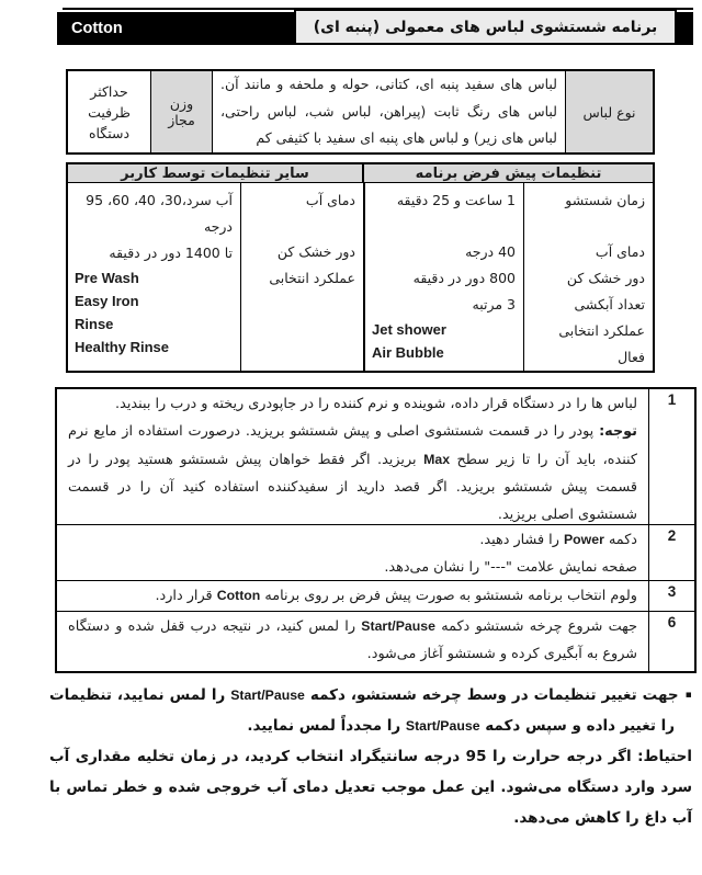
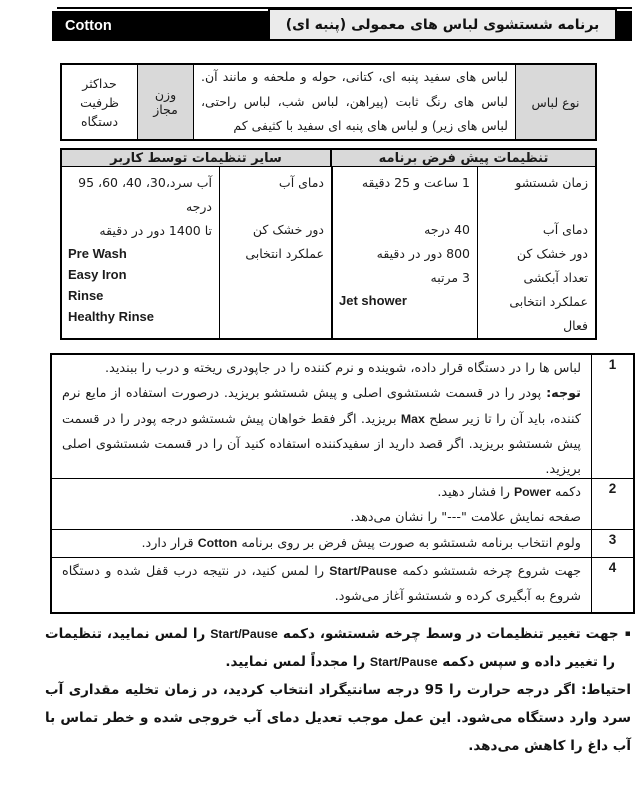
  Cotton
  برنامه شستشوی لباس های معمولی (پنبه ای)
  نوع لباس
  لباس های سفید پنبه ای، کتانی، حوله و ملحفه و مانند آن. لباس های رنگ ثابت (پیراهن، لباس شب، لباس راحتی، لباس های زیر) و لباس های پنبه ای سفید با کثیفی کم
  وزن مجاز
  حداکثر ظرفیت دستگاه
  تنظیمات پیش فرض برنامه
  سایر تنظیمات توسط کاربر
  زمان شستشو
  دمای آب
  دور خشک کن
  تعداد آبکشی
  عملکرد انتخابی فعال
  1 ساعت و 25 دقیقه
  40 درجه
  800 دور در دقیقه
  3 مرتبه
  Jet shower
- Air Bubble
  دمای آب
  دور خشک کن
  عملکرد انتخابی
  آب سرد،30، 40، 60، 95 درجه
  تا 1400 دور در دقیقه
  Pre Wash
  Easy Iron
  Rinse
  Healthy Rinse
  1
  لباس ها را در دستگاه قرار داده، شوینده و نرم کننده را در جاپودری ریخته و درب را ببندید.
- توجه: پودر را در قسمت شستشوی اصلی و پیش شستشو بریزید. درصورت استفاده از مایع نرم کننده، باید آن را تا زیر سطح Max بریزید. اگر فقط خواهان پیش شستشو هستید پودر را در قسمت پیش شستشو بریزید. اگر قصد دارید از سفیدکننده استفاده کنید آن را در قسمت شستشوی اصلی بریزید.
+ توجه: پودر را در قسمت شستشوی اصلی و پیش شستشو بریزید. درصورت استفاده از مایع نرم کننده، باید آن را تا زیر سطح Max بریزید. اگر فقط خواهان پیش شستشو درجه پودر را در قسمت پیش شستشو بریزید. اگر قصد دارید از سفیدکننده استفاده کنید آن را در قسمت شستشوی اصلی بریزید.
  2
  دکمه Power را فشار دهید.
  صفحه نمایش علامت "---" را نشان می‌دهد.
  3
  ولوم انتخاب برنامه شستشو به صورت پیش فرض بر روی برنامه Cotton قرار دارد.
- 6
+ 4
  جهت شروع چرخه شستشو دکمه Start/Pause را لمس کنید، در نتیجه درب قفل شده و دستگاه شروع به آبگیری کرده و شستشو آغاز می‌شود.
  ▪جهت تغییر تنظیمات در وسط چرخه شستشو، دکمه Start/Pause را لمس نمایید، تنظیمات را تغییر داده و سپس دکمه Start/Pause را مجدداً لمس نمایید.
  احتیاط: اگر درجه حرارت را 95 درجه سانتیگراد انتخاب کردید، در زمان تخلیه مقداری آب سرد وارد دستگاه می‌شود. این عمل موجب تعدیل دمای آب خروجی شده و خطر تماس با آب داغ را کاهش می‌دهد.
